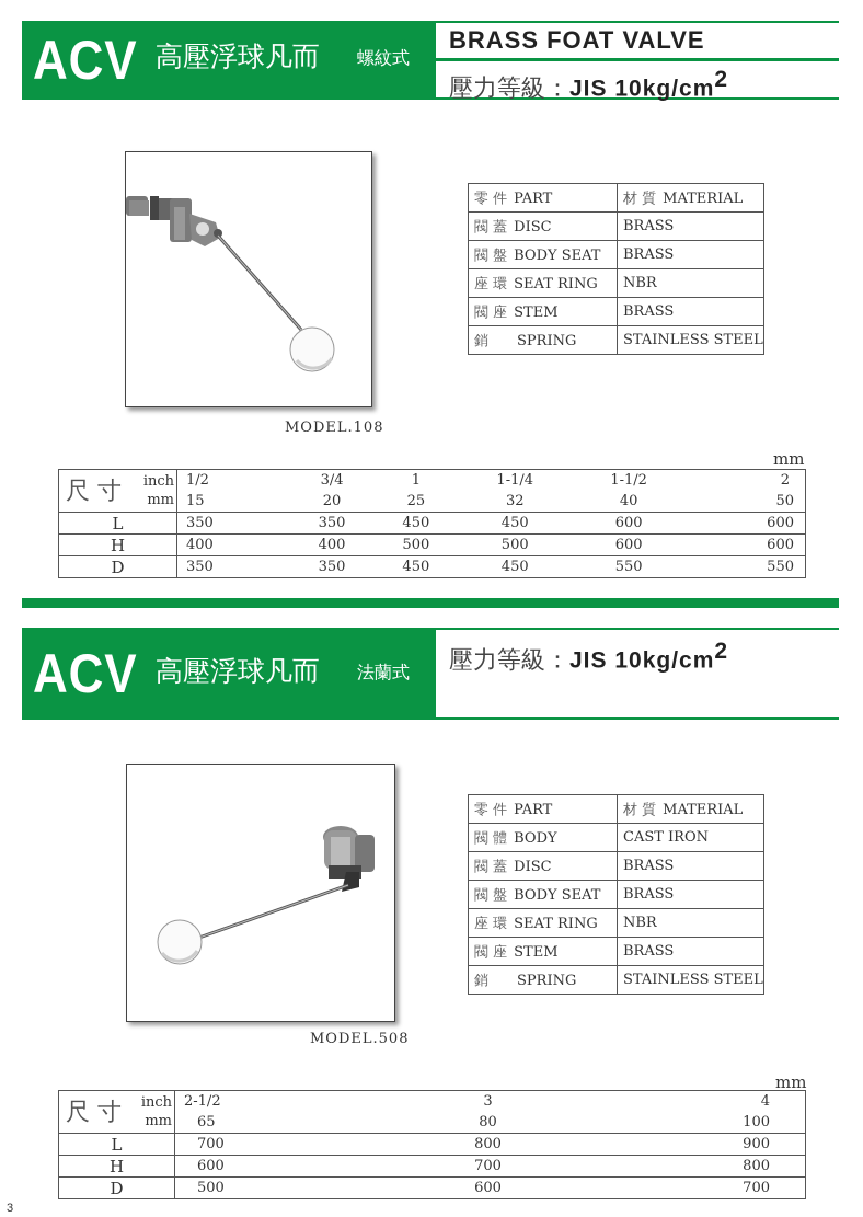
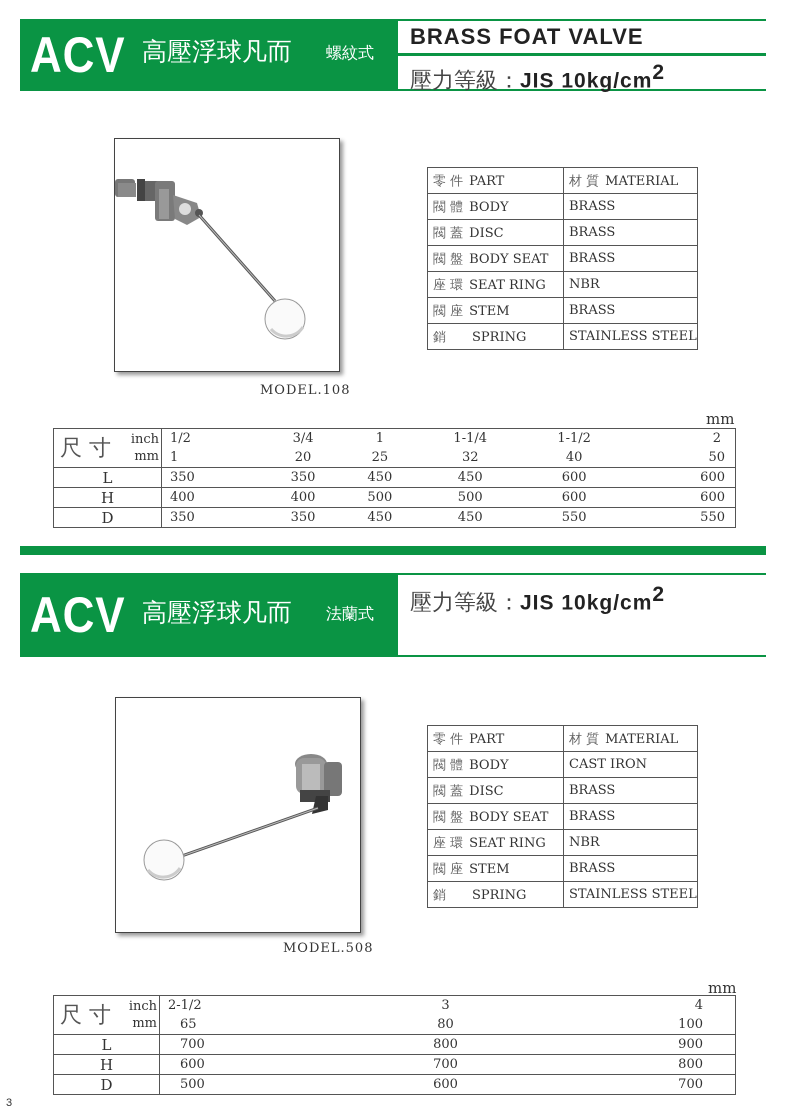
  ACV
  高壓浮球凡而
  螺紋式
  BRASS FOAT VALVE
  壓力等級：JIS 10kg/cm2
  MODEL.108
  零 件 PART	材 質 MATERIAL
+ 閥 體 BODY	BRASS
  閥 蓋 DISC	BRASS
  閥 盤 BODY SEAT	BRASS
  座 環 SEAT RING	NBR
  閥 座 STEM	BRASS
  銷 SPRING	STAINLESS STEEL
  mm
  尺 寸 inch mm	1/2	3/4	1	1-1/4	1-1/2	2
- 15	20	25	32	40	50
+ 1	20	25	32	40	50
  L	350	350	450	450	600	600
  H	400	400	500	500	600	600
  D	350	350	450	450	550	550
  ACV
  高壓浮球凡而
  法蘭式
  壓力等級：JIS 10kg/cm2
  MODEL.508
  零 件 PART	材 質 MATERIAL
  閥 體 BODY	CAST IRON
  閥 蓋 DISC	BRASS
  閥 盤 BODY SEAT	BRASS
  座 環 SEAT RING	NBR
  閥 座 STEM	BRASS
  銷 SPRING	STAINLESS STEEL
  mm
  尺 寸 inch mm	2-1/2	3	4
  65	80	100
  L	700	800	900
  H	600	700	800
  D	500	600	700
  3
